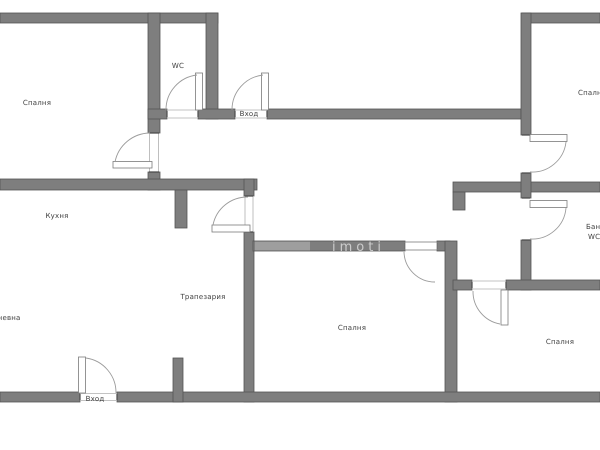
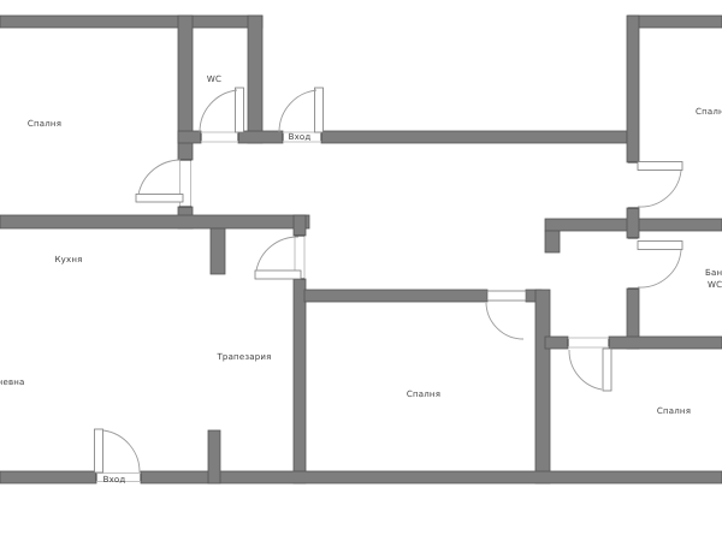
- imoti
  Спалня
  WC
  Вход
  Спалн
  Кухня
  Трапезария
  невна
  Спалня
  Спалня
  Вход
  Бан
  WC
